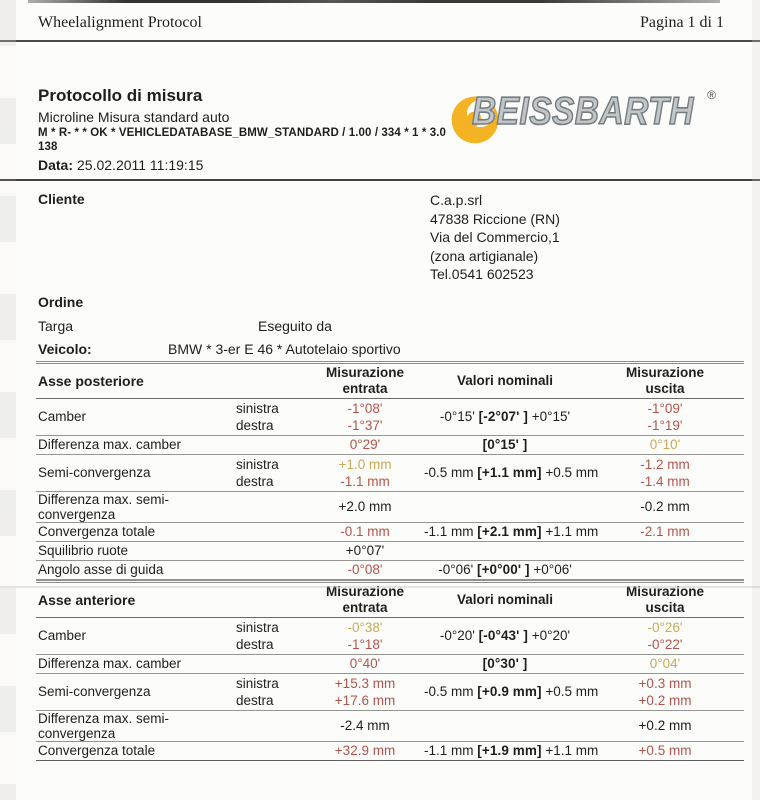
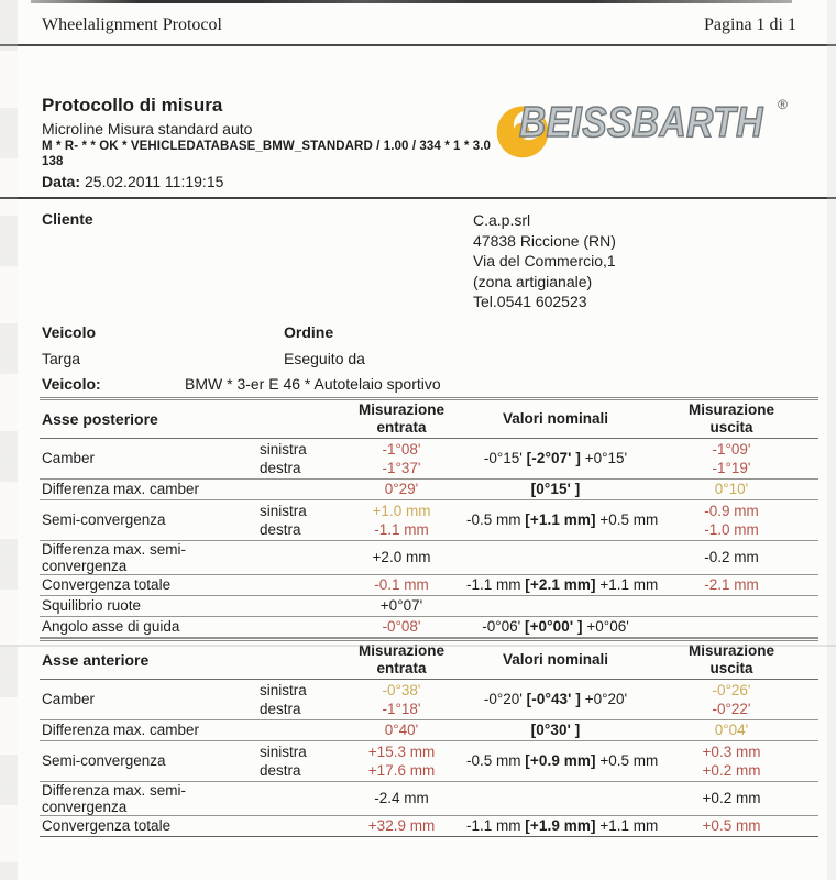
  Wheelalignment Protocol
  Pagina 1 di 1
  Protocollo di misura
  Microline Misura standard auto
  M * R- * * OK * VEHICLEDATABASE_BMW_STANDARD / 1.00 / 334 * 1 * 3.0
  138
  Data: 25.02.2011 11:19:15
  BEISSBARTH
  ®
  Cliente
  C.a.p.srl
  47838 Riccione (RN)
  Via del Commercio,1
  (zona artigianale)
  Tel.0541 602523
+ Veicolo
  Ordine
  Targa
  Eseguito da
  Veicolo:
  BMW * 3-er E 46 * Autotelaio sportivo
  Asse posteriore
  Misurazione
  entrata
  Valori nominali
  Misurazione
  uscita
  Camber
  sinistra
  destra
  -1°08'
  -1°37'
  -0°15' [-2°07' ] +0°15'
  -1°09'
  -1°19'
  Differenza max. camber
  0°29'
  [0°15' ]
  0°10'
  Semi-convergenza
  sinistra
  destra
  +1.0 mm
  -1.1 mm
  -0.5 mm [+1.1 mm] +0.5 mm
- -1.2 mm
+ -0.9 mm
- -1.4 mm
+ -1.0 mm
  Differenza max. semi-convergenza
  +2.0 mm
  -0.2 mm
  Convergenza totale
  -0.1 mm
  -1.1 mm [+2.1 mm] +1.1 mm
  -2.1 mm
  Squilibrio ruote
  +0°07'
  Angolo asse di guida
  -0°08'
  -0°06' [+0°00' ] +0°06'
  Asse anteriore
  Misurazione
  entrata
  Valori nominali
  Misurazione
  uscita
  Camber
  sinistra
  destra
  -0°38'
  -1°18'
  -0°20' [-0°43' ] +0°20'
  -0°26'
  -0°22'
  Differenza max. camber
  0°40'
  [0°30' ]
  0°04'
  Semi-convergenza
  sinistra
  destra
  +15.3 mm
  +17.6 mm
  -0.5 mm [+0.9 mm] +0.5 mm
  +0.3 mm
  +0.2 mm
  Differenza max. semi-convergenza
  -2.4 mm
  +0.2 mm
  Convergenza totale
  +32.9 mm
  -1.1 mm [+1.9 mm] +1.1 mm
  +0.5 mm
